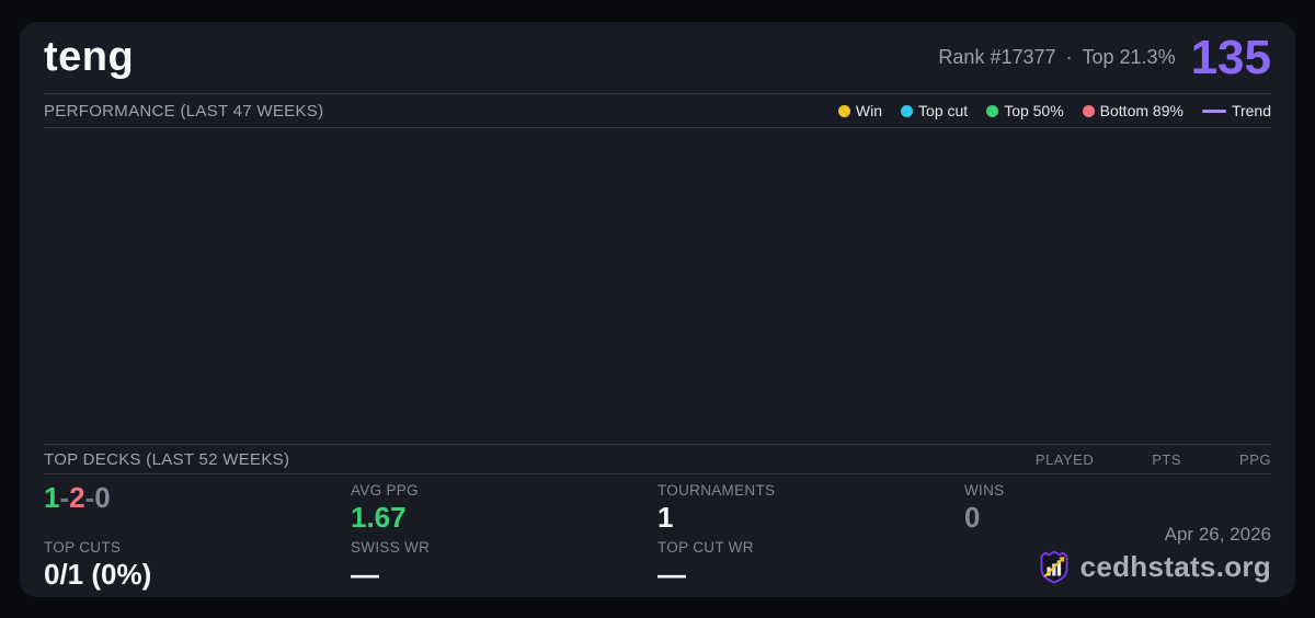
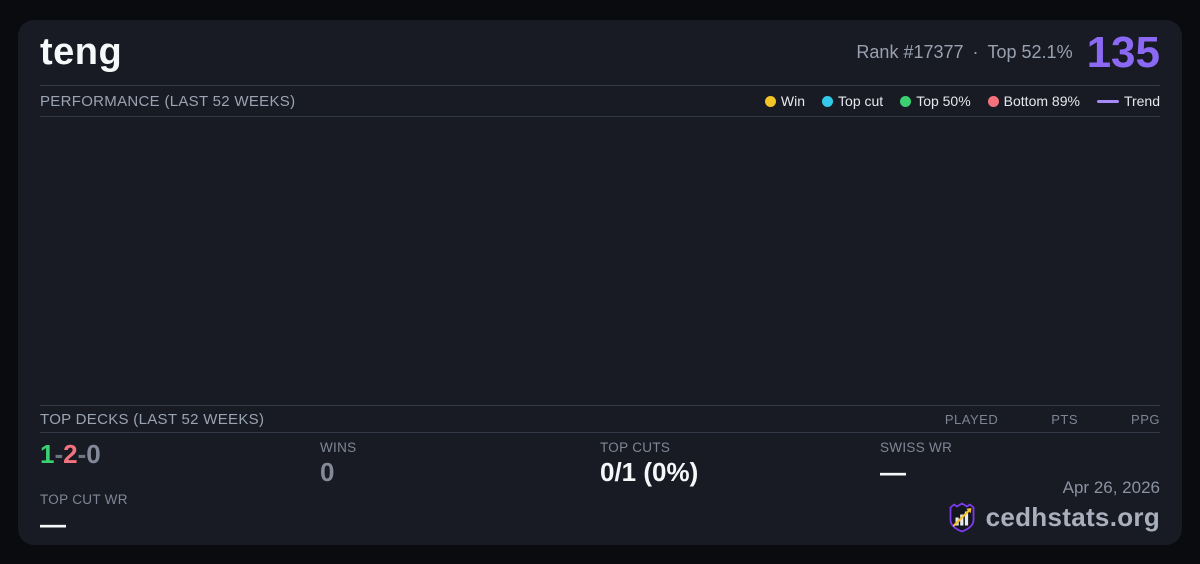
  teng
  Rank #17377
  ·
- Top 21.3%
+ Top 52.1%
  135
- PERFORMANCE (LAST 47 WEEKS)
+ PERFORMANCE (LAST 52 WEEKS)
  Win
  Top cut
  Top 50%
  Bottom 89%
  Trend
  TOP DECKS (LAST 52 WEEKS)
  PLAYED
  PTS
  PPG
  1-2-0
- AVG PPG
- 1.67
- TOURNAMENTS
- 1
  WINS
  0
  TOP CUTS
  0/1 (0%)
  SWISS WR
  —
  TOP CUT WR
  —
  Apr 26, 2026
  cedhstats.org
